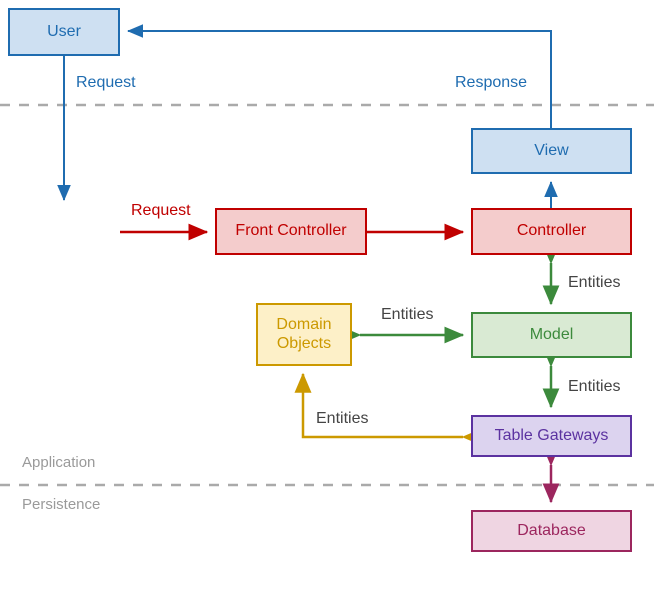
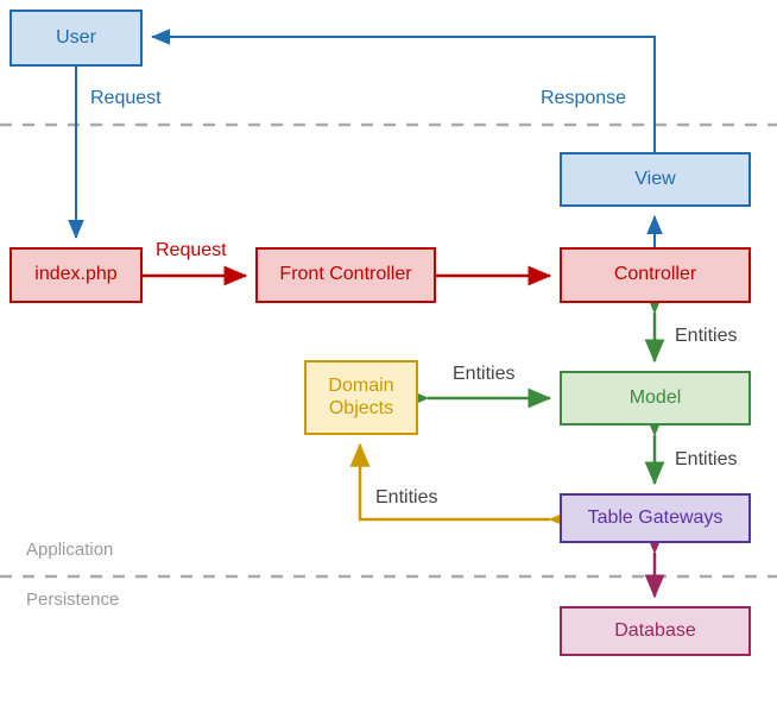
  User
+ index.php
  Front Controller
  Controller
  View
  Model
  Domain
  Objects
  Table Gateways
  Database
  Request
  Response
  Request
  Entities
  Entities
  Entities
  Entities
  Application
  Persistence
